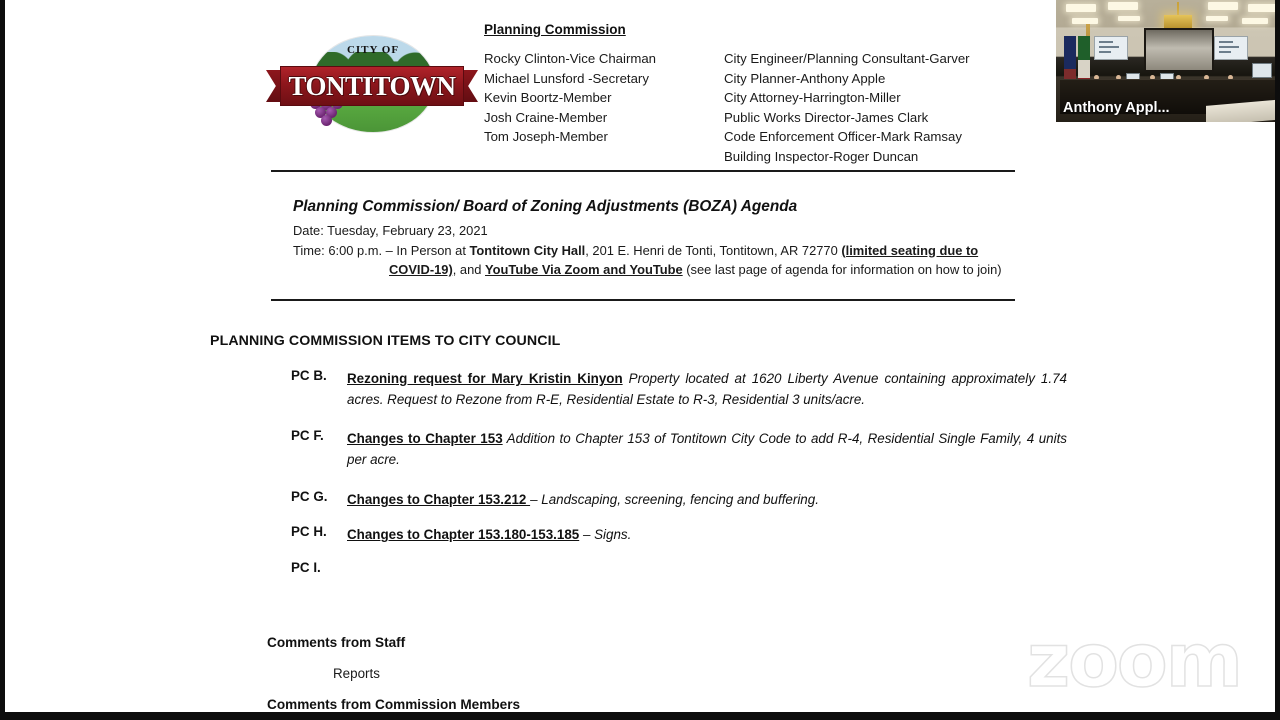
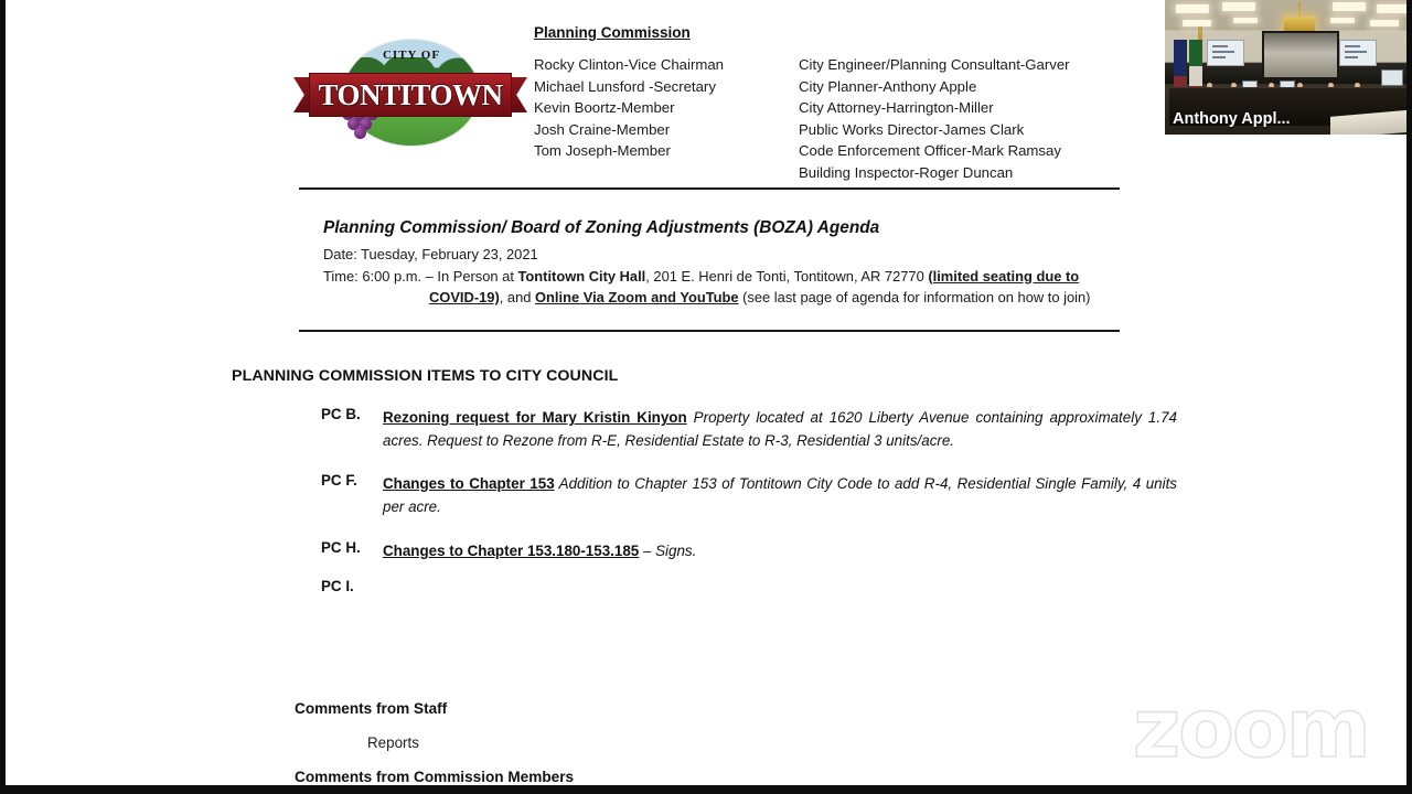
  CITY OF
  TONTITOWN
  Planning Commission
  Rocky Clinton-Vice Chairman
  Michael Lunsford -Secretary
  Kevin Boortz-Member
  Josh Craine-Member
  Tom Joseph-Member
  City Engineer/Planning Consultant-Garver
  City Planner-Anthony Apple
  City Attorney-Harrington-Miller
  Public Works Director-James Clark
  Code Enforcement Officer-Mark Ramsay
  Building Inspector-Roger Duncan
  Planning Commission/ Board of Zoning Adjustments (BOZA) Agenda
  Date: Tuesday, February 23, 2021
  Time: 6:00 p.m. – In Person at Tontitown City Hall, 201 E. Henri de Tonti, Tontitown, AR 72770 (limited seating due to
- COVID-19), and YouTube Via Zoom and YouTube (see last page of agenda for information on how to join)
+ COVID-19), and Online Via Zoom and YouTube (see last page of agenda for information on how to join)
  PLANNING COMMISSION ITEMS TO CITY COUNCIL
  PC B.
  Rezoning request for Mary Kristin Kinyon Property located at 1620 Liberty Avenue containing approximately 1.74 acres. Request to Rezone from R-E, Residential Estate to R-3, Residential 3 units/acre.
  PC F.
  Changes to Chapter 153 Addition to Chapter 153 of Tontitown City Code to add R-4, Residential Single Family, 4 units per acre.
- PC G.
- Changes to Chapter 153.212 – Landscaping, screening, fencing and buffering.
  PC H.
  Changes to Chapter 153.180-153.185 – Signs.
  PC I.
  Comments from Staff
  Reports
  Comments from Commission Members
  zoom
  Anthony Appl...
